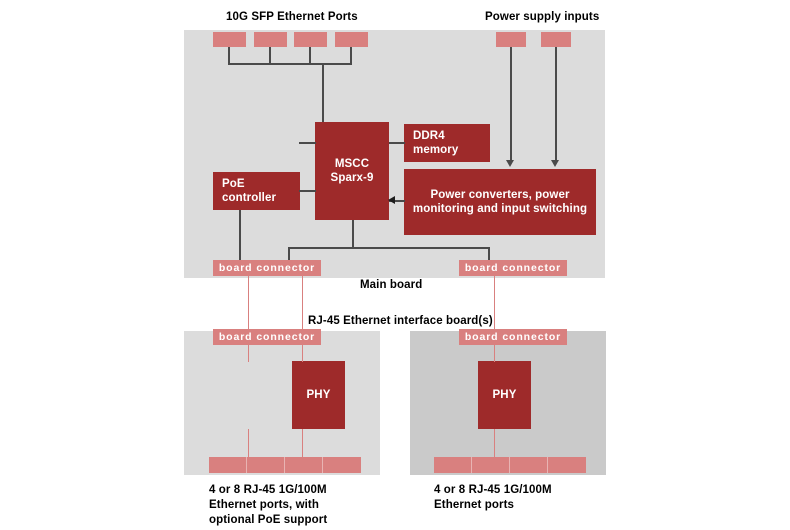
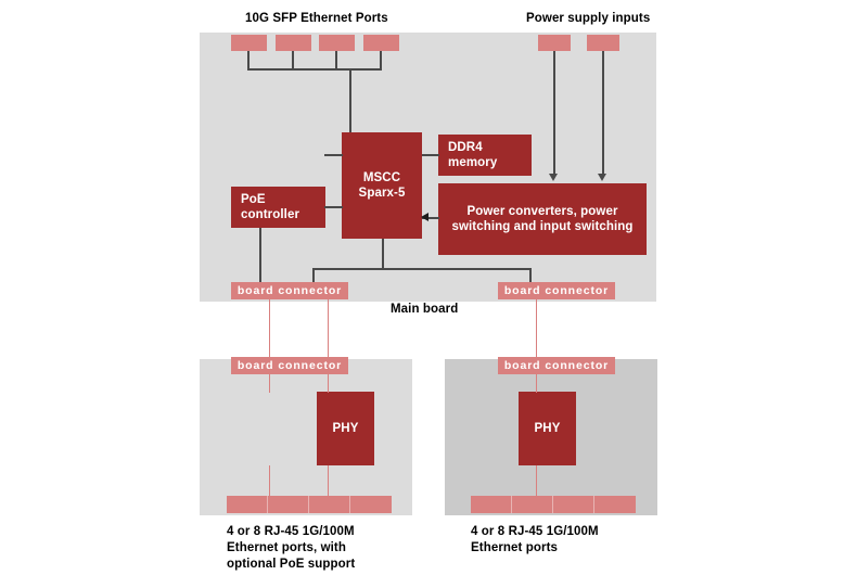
  10G SFP Ethernet Ports
  Power supply inputs
- MSCC Sparx-9
+ MSCC Sparx-5
  DDR4 memory
  PoE controller
- Power converters, power monitoring and input switching
+ Power converters, power switching and input switching
  board connector
  board connector
  Main board
- RJ-45 Ethernet interface board(s)
  board connector
  PHY
  4 or 8 RJ-45 1G/100M
  Ethernet ports, with
  optional PoE support
  board connector
  PHY
  4 or 8 RJ-45 1G/100M
  Ethernet ports
